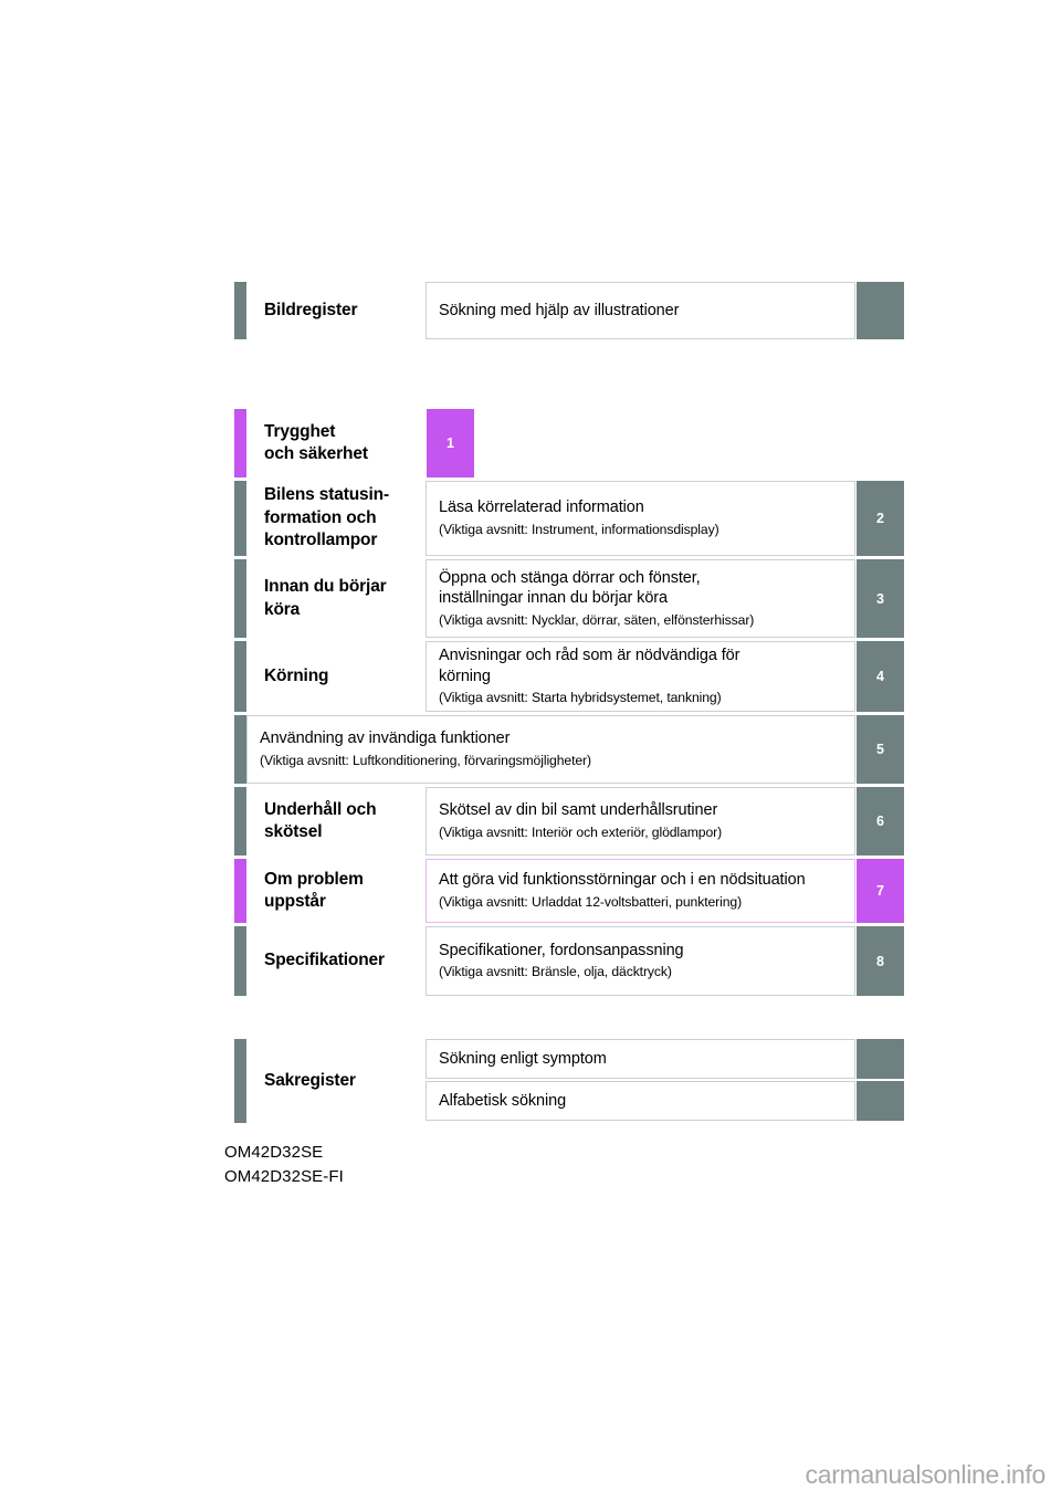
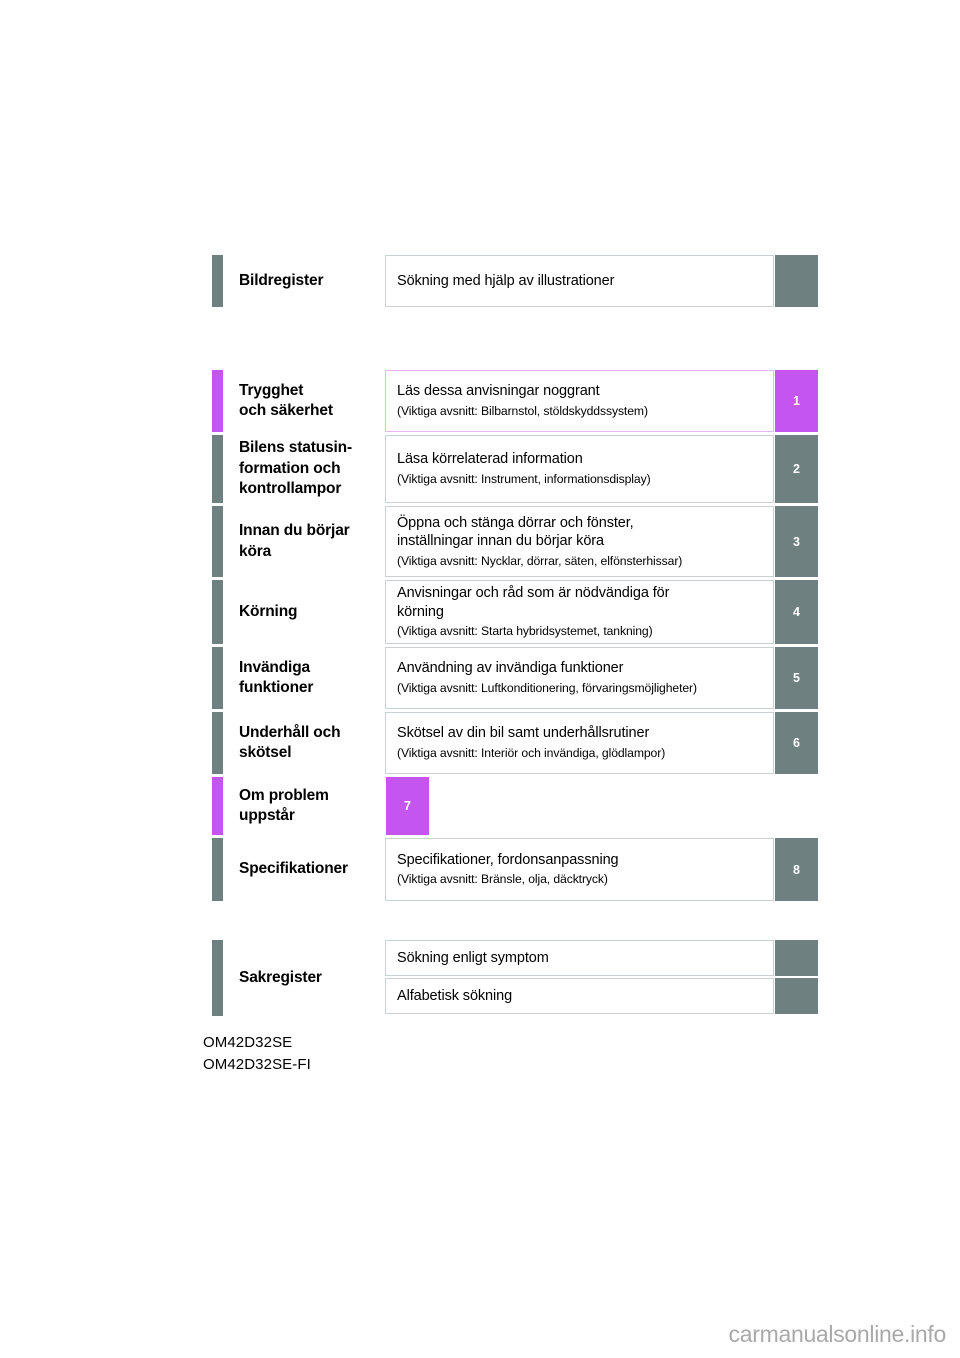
  Bildregister
  Sökning med hjälp av illustrationer
  Trygghet
  och säkerhet
+ Läs dessa anvisningar noggrant
+ (Viktiga avsnitt: Bilbarnstol, stöldskyddssystem)
  1
  Bilens statusin-
  formation och
  kontrollampor
  Läsa körrelaterad information
  (Viktiga avsnitt: Instrument, informationsdisplay)
  2
  Innan du börjar
  köra
  Öppna och stänga dörrar och fönster,
  inställningar innan du börjar köra
  (Viktiga avsnitt: Nycklar, dörrar, säten, elfönsterhissar)
  3
  Körning
  Anvisningar och råd som är nödvändiga för
  körning
  (Viktiga avsnitt: Starta hybridsystemet, tankning)
  4
+ Invändiga
+ funktioner
  Användning av invändiga funktioner
  (Viktiga avsnitt: Luftkonditionering, förvaringsmöjligheter)
  5
  Underhåll och
  skötsel
  Skötsel av din bil samt underhållsrutiner
- (Viktiga avsnitt: Interiör och exteriör, glödlampor)
+ (Viktiga avsnitt: Interiör och invändiga, glödlampor)
  6
  Om problem
  uppstår
- Att göra vid funktionsstörningar och i en nödsituation
- (Viktiga avsnitt: Urladdat 12-voltsbatteri, punktering)
  7
  Specifikationer
  Specifikationer, fordonsanpassning
  (Viktiga avsnitt: Bränsle, olja, däcktryck)
  8
  Sakregister
  Sökning enligt symptom
  Alfabetisk sökning
  OM42D32SE
  OM42D32SE-FI
  carmanualsonline.info
